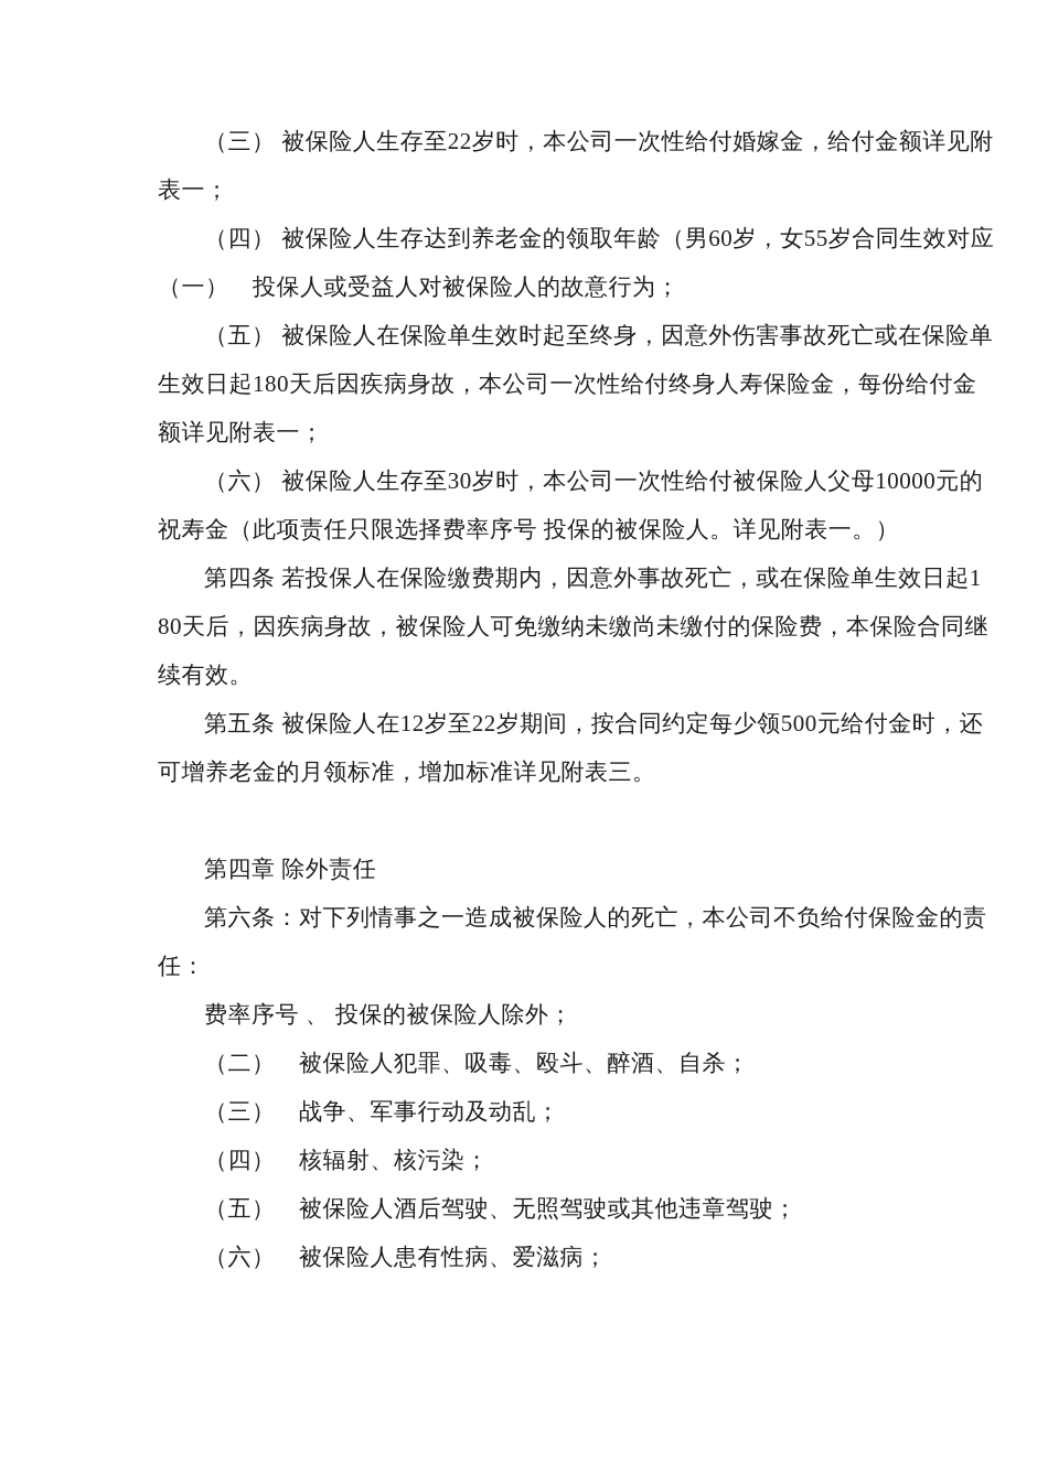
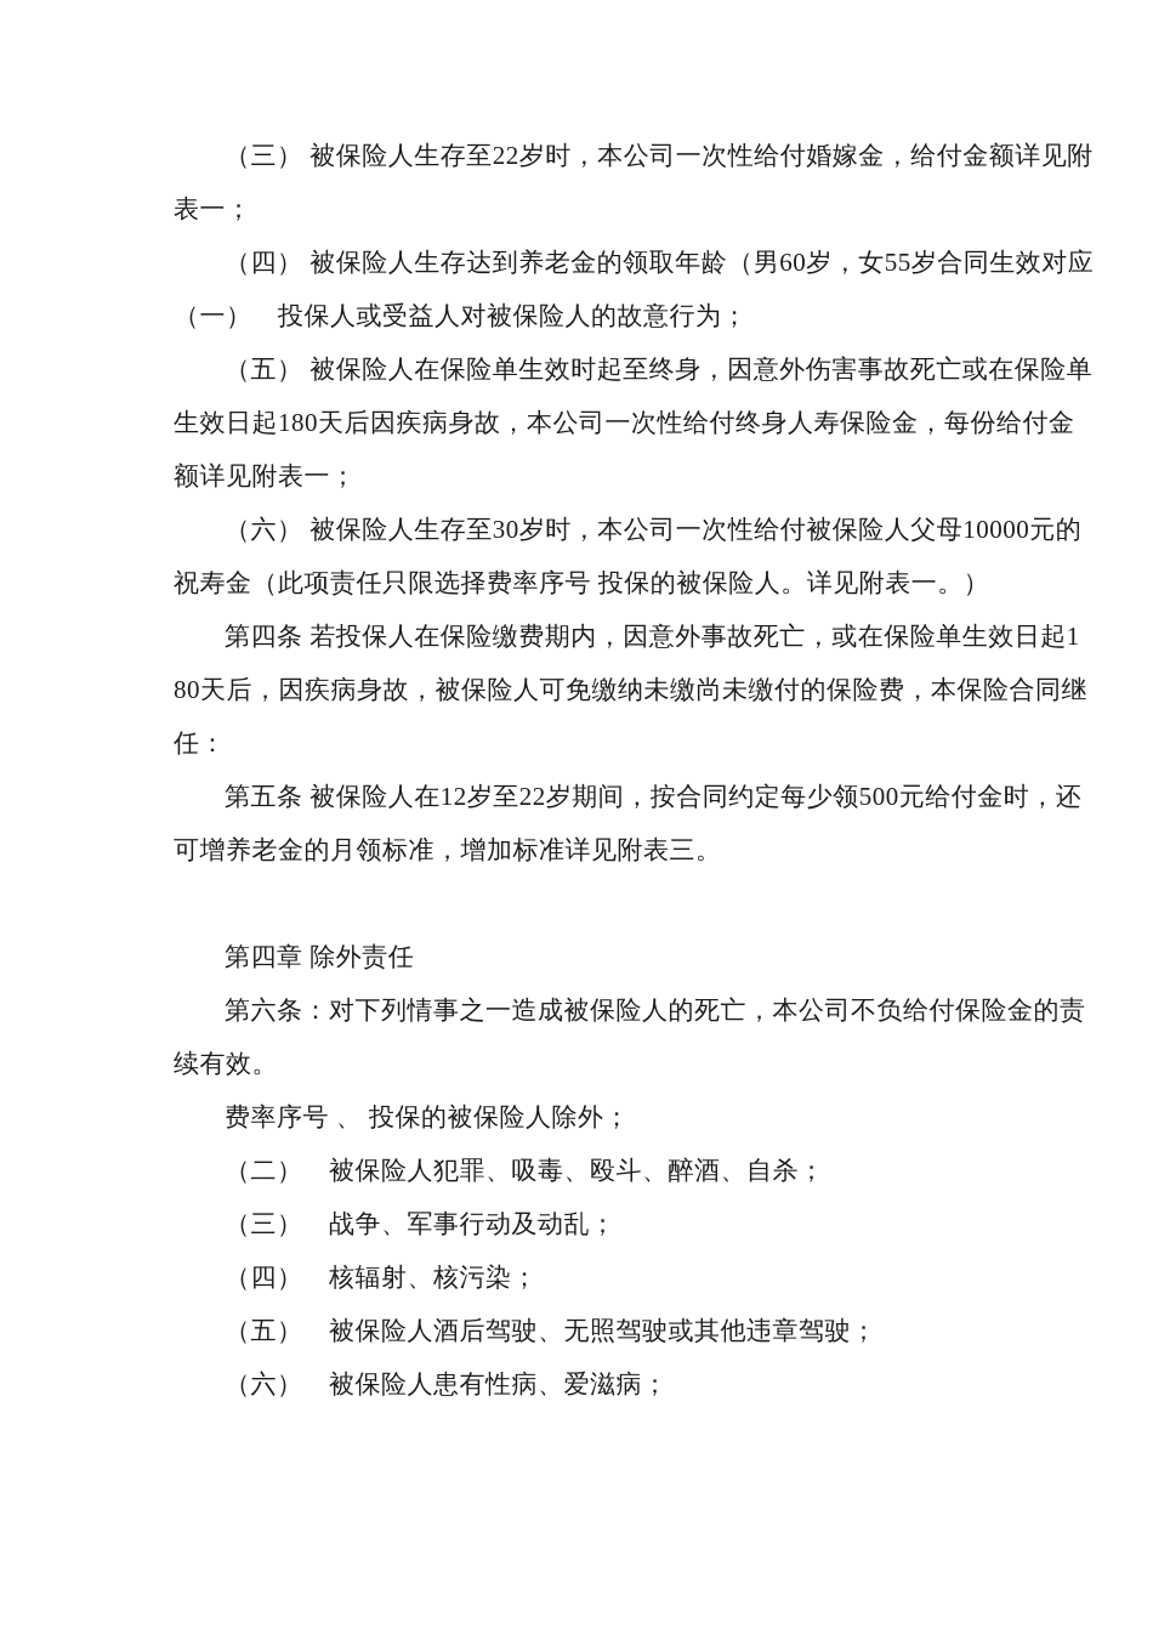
  （三） 被保险人生存至22岁时，本公司一次性给付婚嫁金，给付金额详见附
  表一；
  （四） 被保险人生存达到养老金的领取年龄（男60岁，女55岁合同生效对应
  （一） 投保人或受益人对被保险人的故意行为；
  （五） 被保险人在保险单生效时起至终身，因意外伤害事故死亡或在保险单
  生效日起180天后因疾病身故，本公司一次性给付终身人寿保险金，每份给付金
  额详见附表一；
  （六） 被保险人生存至30岁时，本公司一次性给付被保险人父母10000元的
  祝寿金（此项责任只限选择费率序号 投保的被保险人。详见附表一。）
  第四条 若投保人在保险缴费期内，因意外事故死亡，或在保险单生效日起1
  80天后，因疾病身故，被保险人可免缴纳未缴尚未缴付的保险费，本保险合同继
- 续有效。
+ 任：
  第五条 被保险人在12岁至22岁期间，按合同约定每少领500元给付金时，还
  可增养老金的月领标准，增加标准详见附表三。
  第四章 除外责任
  第六条：对下列情事之一造成被保险人的死亡，本公司不负给付保险金的责
- 任：
+ 续有效。
  费率序号 、 投保的被保险人除外；
  （二） 被保险人犯罪、吸毒、殴斗、醉酒、自杀；
  （三） 战争、军事行动及动乱；
  （四） 核辐射、核污染；
  （五） 被保险人酒后驾驶、无照驾驶或其他违章驾驶；
  （六） 被保险人患有性病、爱滋病；
